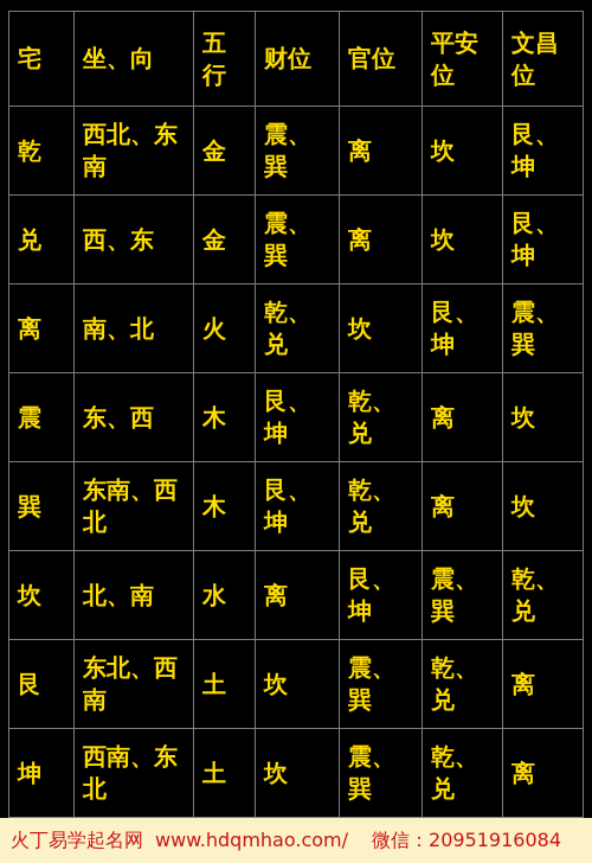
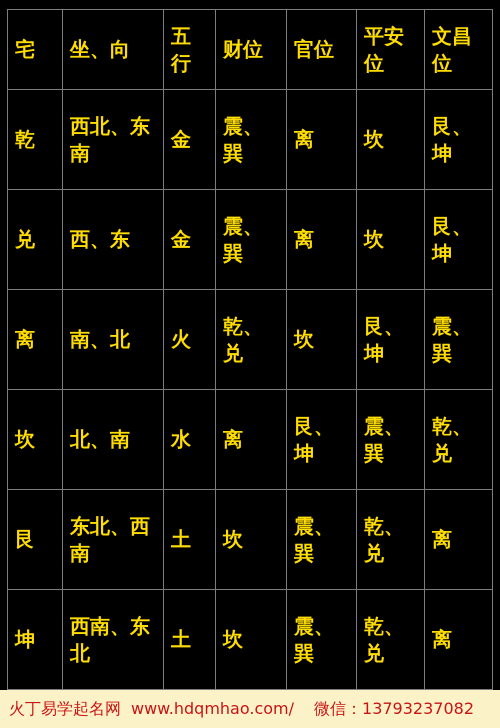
  宅	坐、向	五行	财位	官位	平安位	文昌位
  乾	西北、东南	金	震、巽	离	坎	艮、坤
  兑	西、东	金	震、巽	离	坎	艮、坤
  离	南、北	火	乾、兑	坎	艮、坤	震、巽
- 震	东、西	木	艮、坤	乾、兑	离	坎
- 巽	东南、西北	木	艮、坤	乾、兑	离	坎
  坎	北、南	水	离	艮、坤	震、巽	乾、兑
  艮	东北、西南	土	坎	震、巽	乾、兑	离
  坤	西南、东北	土	坎	震、巽	乾、兑	离
- 火丁易学起名网 www.hdqmhao.com/ 微信：20951916084
+ 火丁易学起名网 www.hdqmhao.com/ 微信：13793237082
